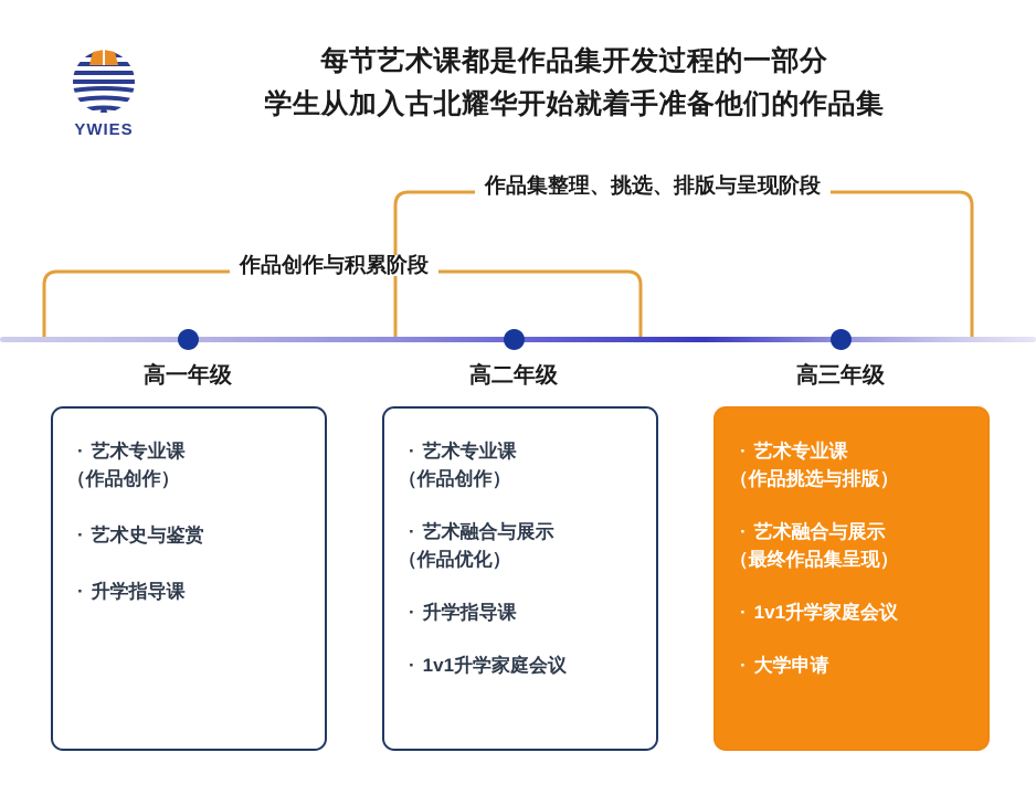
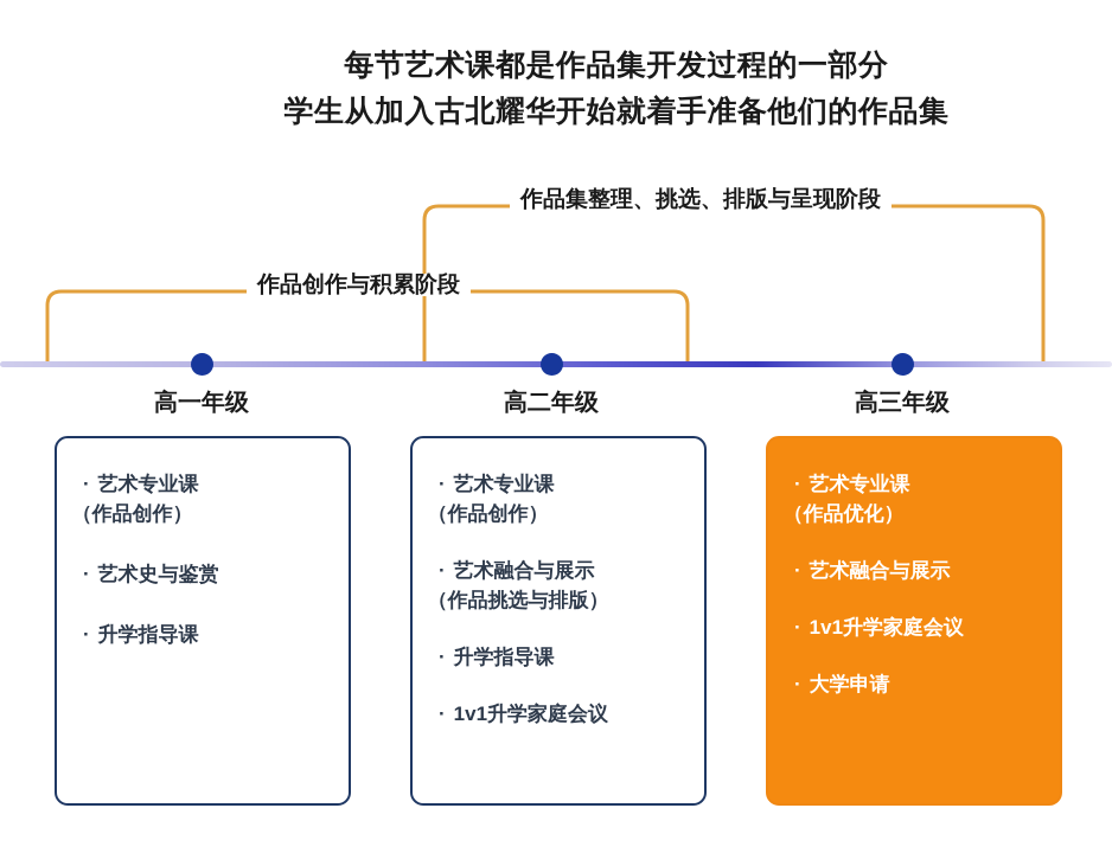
- YWIES
  每节艺术课都是作品集开发过程的一部分
  学生从加入古北耀华开始就着手准备他们的作品集
  作品集整理、挑选、排版与呈现阶段
  作品创作与积累阶段
  高一年级
  高二年级
  高三年级
  ·
  艺术专业课
  （作品创作）
  ·
  艺术史与鉴赏
  ·
  升学指导课
  ·
  艺术专业课
  （作品创作）
  ·
  艺术融合与展示
- （作品优化）
+ （作品挑选与排版）
  ·
  升学指导课
  ·
  1v1升学家庭会议
  ·
  艺术专业课
- （作品挑选与排版）
+ （作品优化）
  ·
  艺术融合与展示
- （最终作品集呈现）
  ·
  1v1升学家庭会议
  ·
  大学申请
